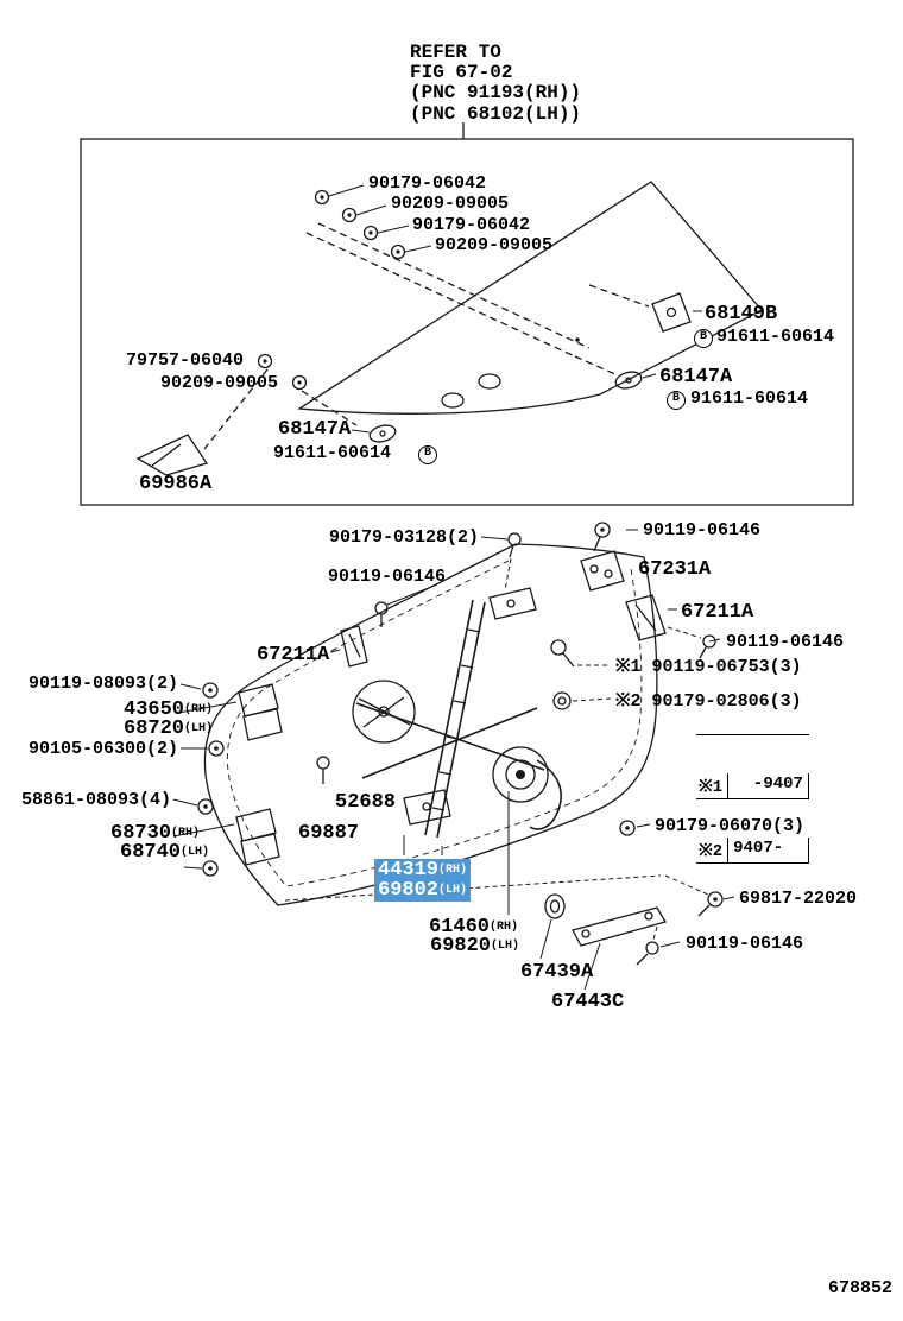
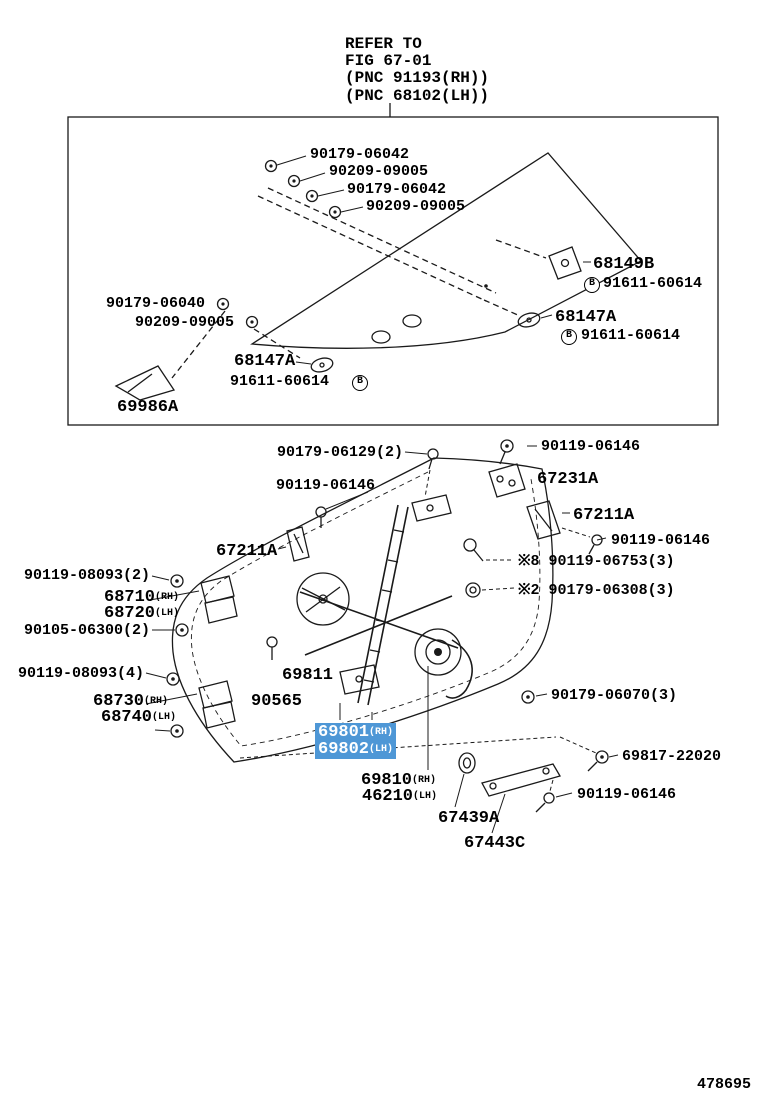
  REFER TO
- FIG 67-02
+ FIG 67-01
  (PNC 91193(RH))
  (PNC 68102(LH))
  90179-06042
  90209-09005
  90179-06042
  90209-09005
  68149B
  91611-60614
  68147A
  91611-60614
- 79757-06040
+ 90179-06040
  90209-09005
  68147A
  91611-60614
  69986A
- 90179-03128(2)
+ 90179-06129(2)
  90119-06146
  67231A
  90119-06146
  67211A
  90119-06146
  67211A
- ※1 90119-06753(3)
+ ※8 90119-06753(3)
- ※2 90179-02806(3)
+ ※2 90179-06308(3)
  90119-08093(2)
- 43650(RH)
+ 68710(RH)
  68720(LH)
  90105-06300(2)
- 58861-08093(4)
+ 90119-08093(4)
- 52688
+ 69811
  68730(RH)
  68740(LH)
- 69887
+ 90565
  90179-06070(3)
- 44319(RH)
+ 69801(RH)
  69802(LH)
  69817-22020
- 61460(RH)
+ 69810(RH)
- 69820(LH)
+ 46210(LH)
  90119-06146
  67439A
  67443C
  B
  B
  B
- ※1
- -9407
- ※2
- 9407-
- 678852
+ 478695
